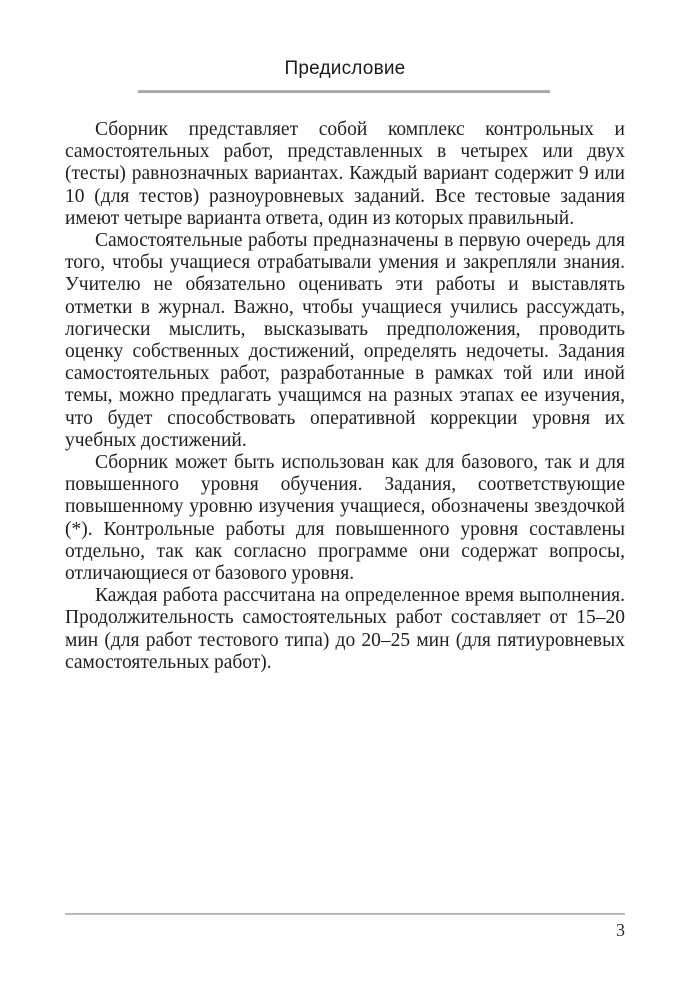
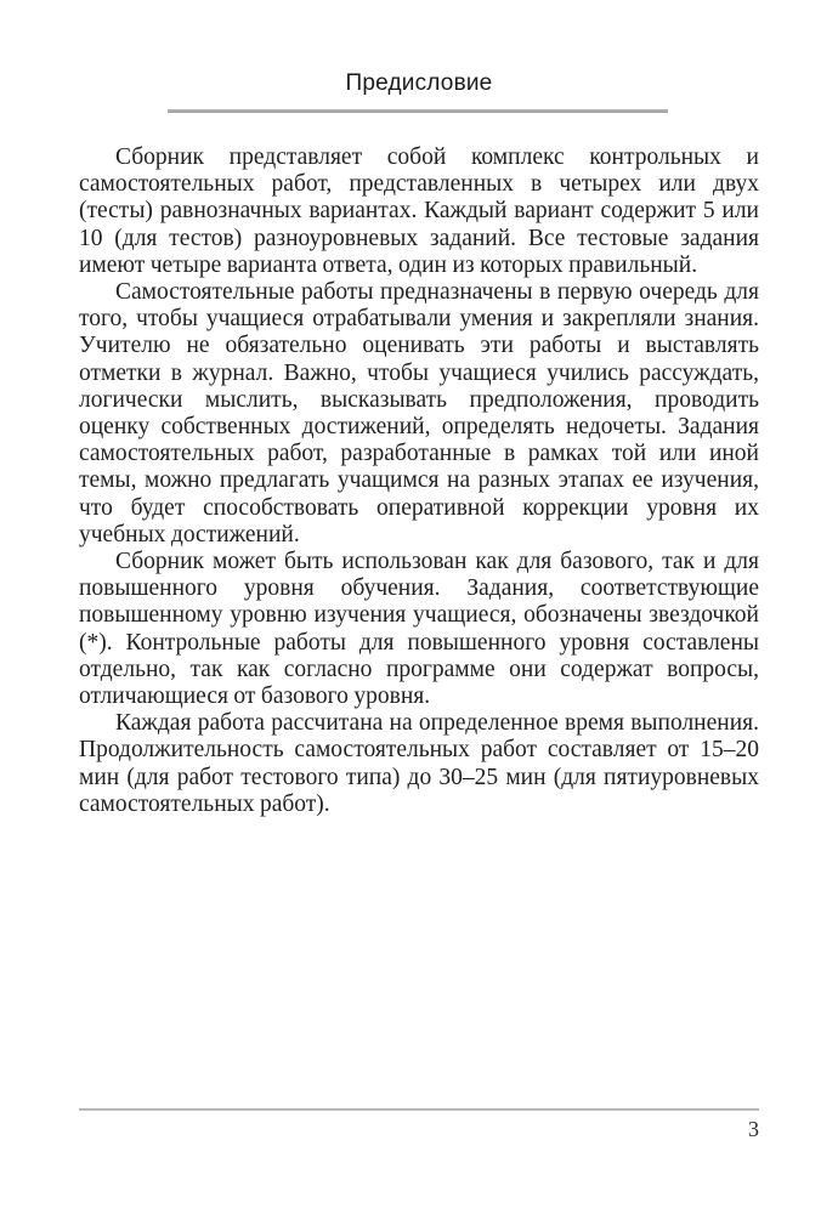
  Предисловие
- Сборник представляет собой комплекс контрольных и самостоятельных работ, представленных в четырех или двух (тесты) равнозначных вариантах. Каждый вариант содержит 9 или 10 (для тестов) разноуровневых заданий. Все тестовые задания имеют четыре варианта ответа, один из которых правильный.
+ Сборник представляет собой комплекс контрольных и самостоятельных работ, представленных в четырех или двух (тесты) равнозначных вариантах. Каждый вариант содержит 5 или 10 (для тестов) разноуровневых заданий. Все тестовые задания имеют четыре варианта ответа, один из которых правильный.
  Самостоятельные работы предназначены в первую очередь для того, чтобы учащиеся отрабатывали умения и закрепляли знания. Учителю не обязательно оценивать эти работы и выставлять отметки в журнал. Важно, чтобы учащиеся учились рассуждать, логически мыслить, высказывать предположения, проводить оценку собственных достижений, определять недочеты. Задания самостоятельных работ, разработанные в рамках той или иной темы, можно предлагать учащимся на разных этапах ее изучения, что будет способствовать оперативной коррекции уровня их учебных достижений.
  Сборник может быть использован как для базового, так и для повышенного уровня обучения. Задания, соответствующие повышенному уровню изучения учащиеся, обозначены звездочкой (*). Контрольные работы для повышенного уровня составлены отдельно, так как согласно программе они содержат вопросы, отличающиеся от базового уровня.
- Каждая работа рассчитана на определенное время выполнения. Продолжительность самостоятельных работ составляет от 15–20 мин (для работ тестового типа) до 20–25 мин (для пятиуровневых самостоятельных работ).
+ Каждая работа рассчитана на определенное время выполнения. Продолжительность самостоятельных работ составляет от 15–20 мин (для работ тестового типа) до 30–25 мин (для пятиуровневых самостоятельных работ).
  3
